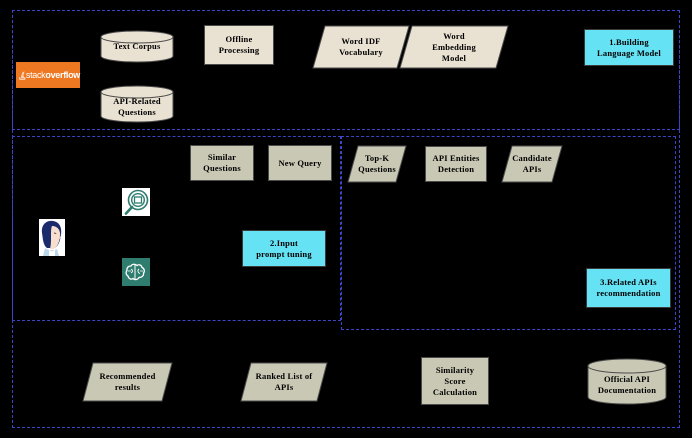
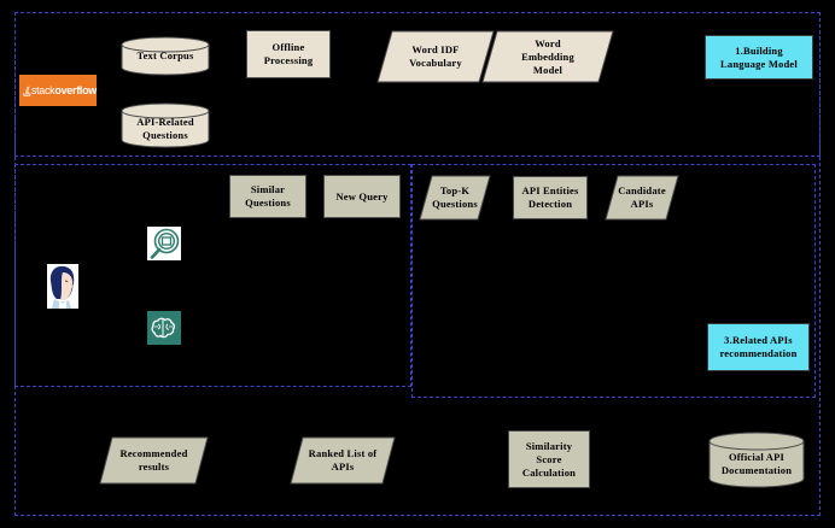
  stackoverflow
  Text Corpus
  API-Related
  Questions
  Offline
  Processing
  Word IDF
  Vocabulary
  Word
  Embedding
  Model
  1.Building
  Language Model
  Similar
  Questions
  New Query
  Top-K
  Questions
  API Entities
  Detection
  Candidate
  APIs
- 2.Input
- prompt tuning
  3.Related APIs
  recommendation
  Recommended
  results
  Ranked List of
  APIs
  Similarity
  Score
  Calculation
  Official API
  Documentation
